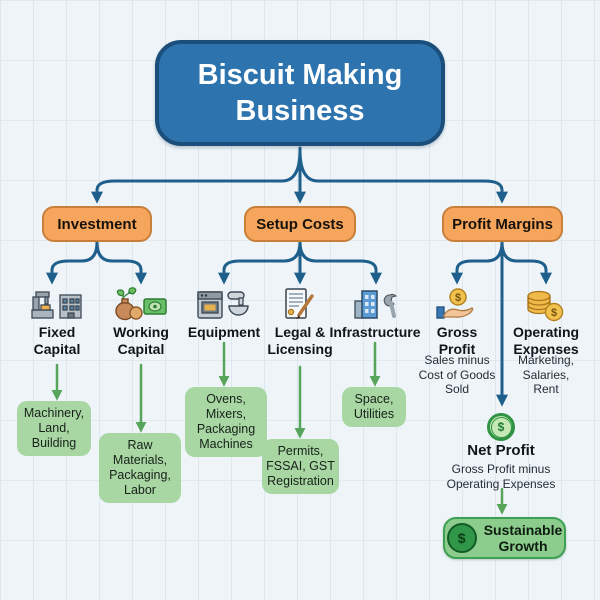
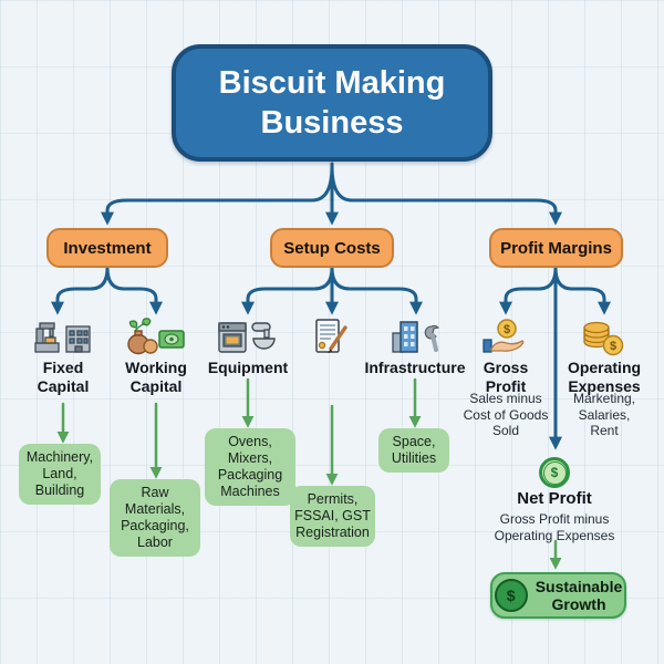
  Biscuit Making
  Business
  Investment
  Setup Costs
  Profit Margins
  $
  $
  Fixed
  Capital
  Working
  Capital
  Equipment
- Legal &
- Licensing
  Infrastructure
  Gross
  Profit
  Operating
  Expenses
  Sales minus
  Cost of Goods
  Sold
  Marketing,
  Salaries,
  Rent
  Machinery,
  Land,
  Building
  Raw Materials,
  Packaging,
  Labor
  Ovens, Mixers,
  Packaging
  Machines
  Permits,
  FSSAI, GST
  Registration
  Space,
  Utilities
  $
  Net Profit
  Gross Profit minus
  Operating Expenses
  $
  Sustainable
  Growth
